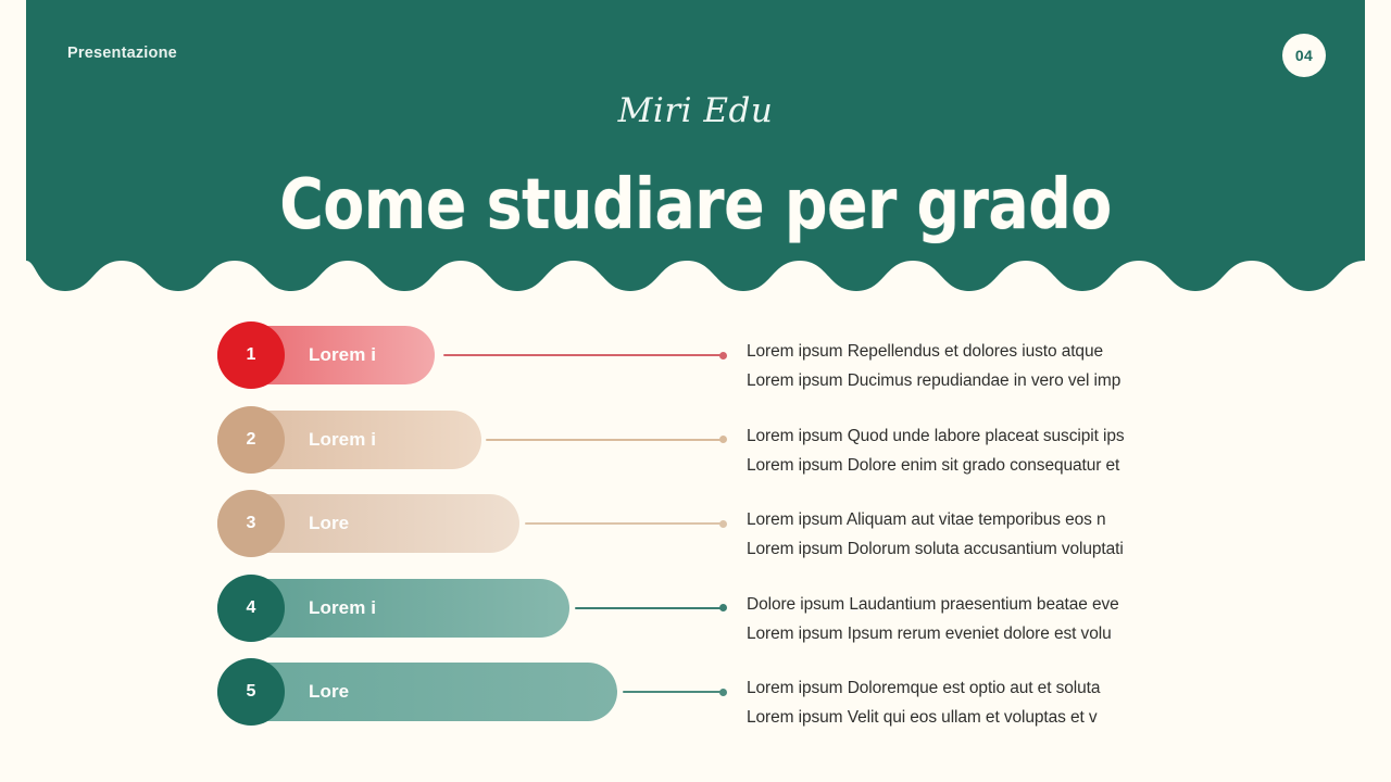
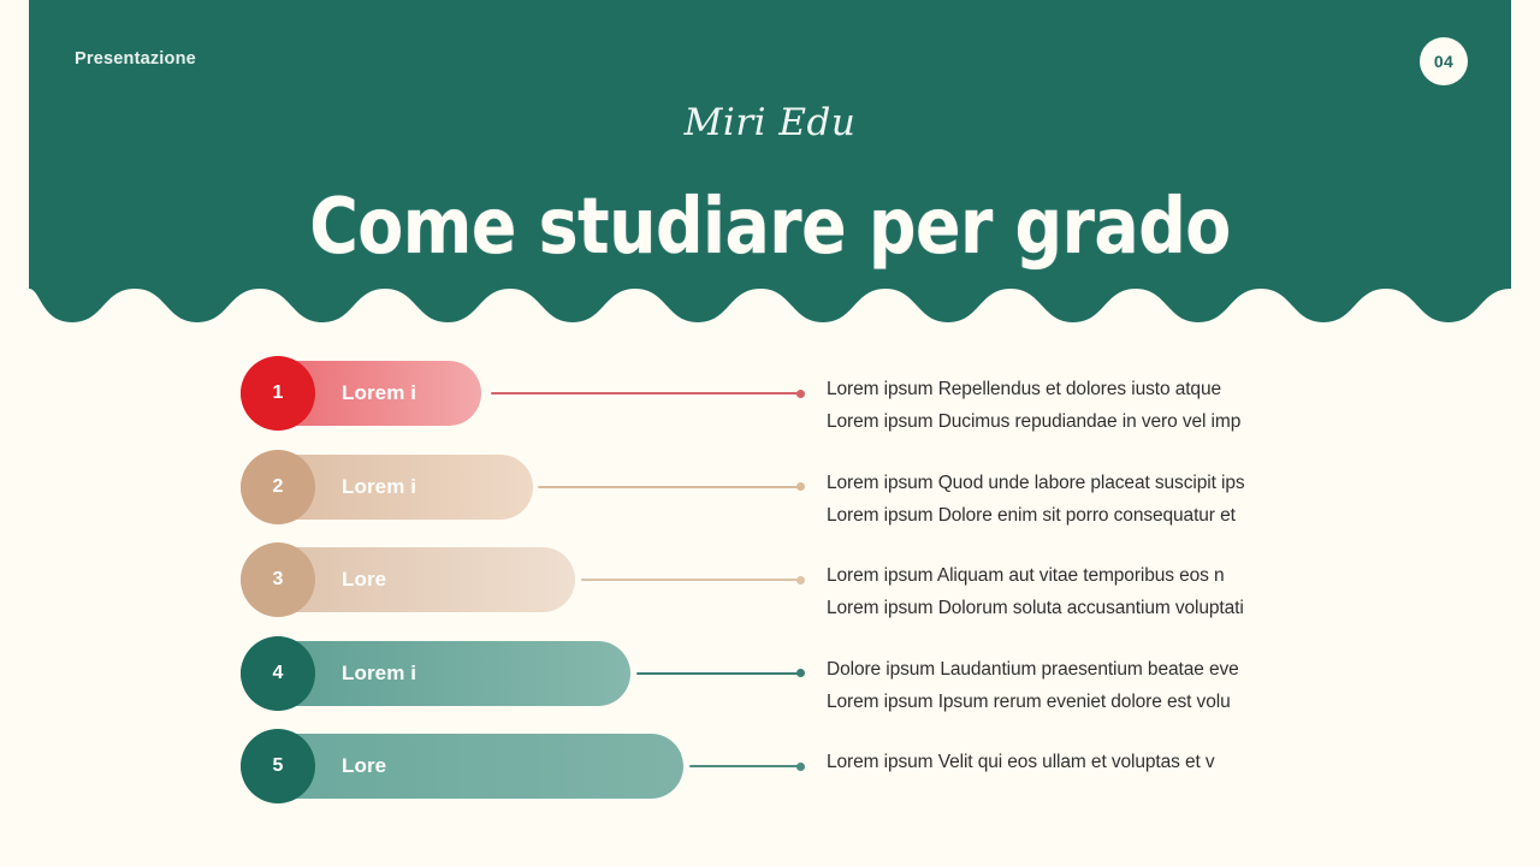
  Presentazione
  04
  Miri Edu
  Come studiare per grado
  Lorem i
  1
  Lorem ipsum Repellendus et dolores iusto atque
  Lorem ipsum Ducimus repudiandae in vero vel imp
  Lorem i
  2
  Lorem ipsum Quod unde labore placeat suscipit ips
- Lorem ipsum Dolore enim sit grado consequatur et
+ Lorem ipsum Dolore enim sit porro consequatur et
  Lore
  3
  Lorem ipsum Aliquam aut vitae temporibus eos n
  Lorem ipsum Dolorum soluta accusantium voluptati
  Lorem i
  4
  Dolore ipsum Laudantium praesentium beatae eve
  Lorem ipsum Ipsum rerum eveniet dolore est volu
  Lore
  5
- Lorem ipsum Doloremque est optio aut et soluta
  Lorem ipsum Velit qui eos ullam et voluptas et v
